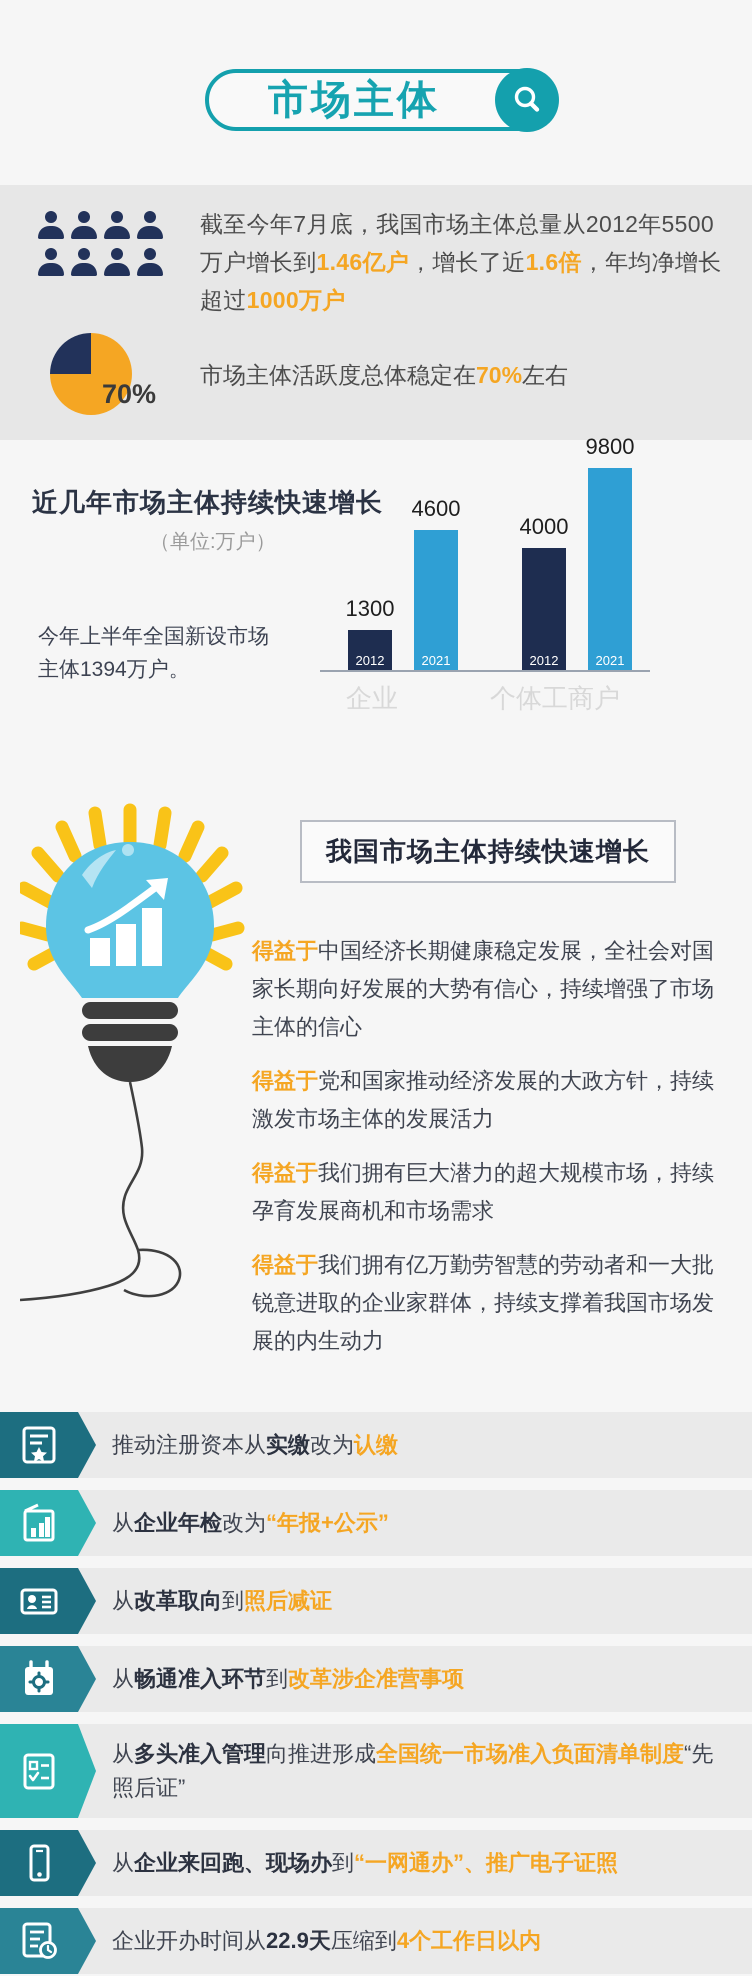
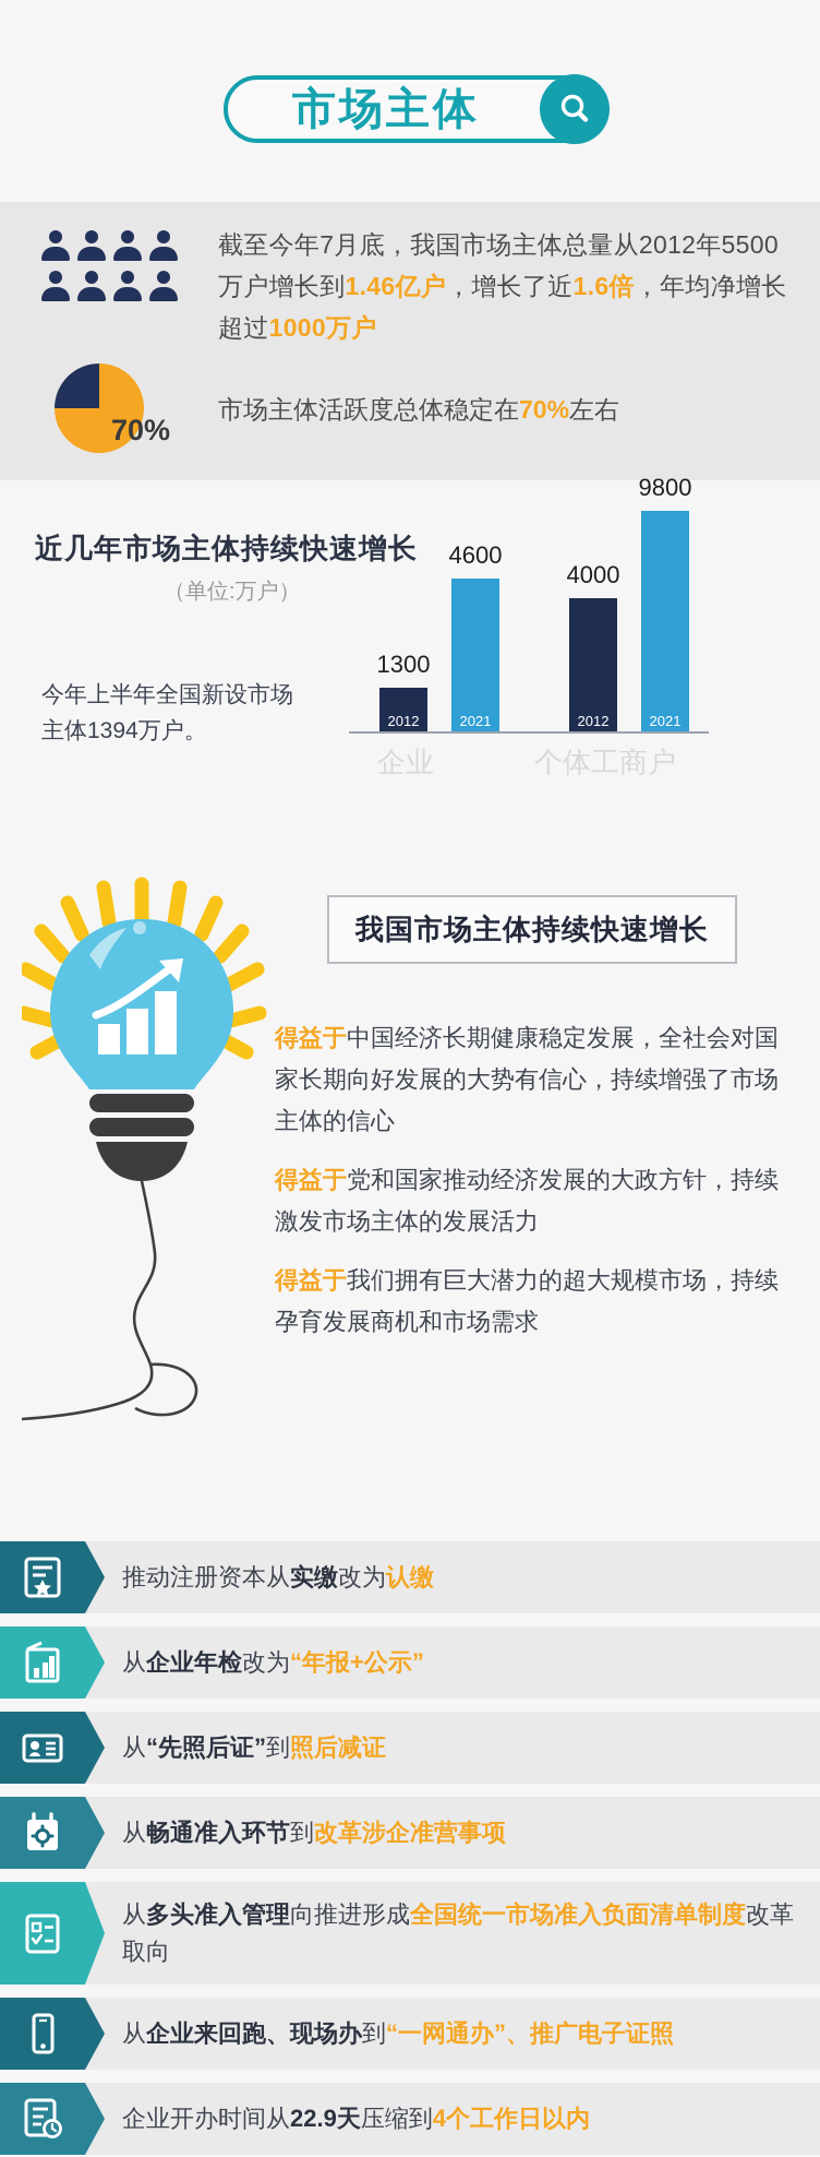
  市场主体
  截至今年7月底，我国市场主体总量从2012年5500万户增长到1.46亿户，增长了近1.6倍，年均净增长超过1000万户
  70%
  市场主体活跃度总体稳定在70%左右
  近几年市场主体持续快速增长
  （单位:万户）
  今年上半年全国新设市场主体1394万户。
  1300
  2012
  4600
  2021
  4000
  2012
  9800
  2021
  企业
  个体工商户
  我国市场主体持续快速增长
  得益于中国经济长期健康稳定发展，全社会对国家长期向好发展的大势有信心，持续增强了市场主体的信心
  得益于党和国家推动经济发展的大政方针，持续激发市场主体的发展活力
  得益于我们拥有巨大潜力的超大规模市场，持续孕育发展商机和市场需求
- 得益于我们拥有亿万勤劳智慧的劳动者和一大批锐意进取的企业家群体，持续支撑着我国市场发展的内生动力
  推动注册资本从实缴改为认缴
  从企业年检改为“年报+公示”
- 从改革取向到照后减证
+ 从“先照后证”到照后减证
  从畅通准入环节到改革涉企准营事项
- 从多头准入管理向推进形成全国统一市场准入负面清单制度“先照后证”
+ 从多头准入管理向推进形成全国统一市场准入负面清单制度改革取向
  从企业来回跑、现场办到“一网通办”、推广电子证照
  企业开办时间从22.9天压缩到4个工作日以内
